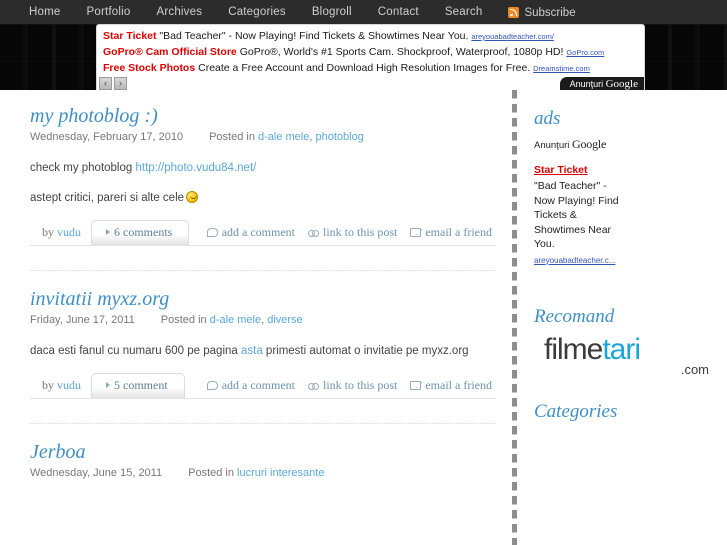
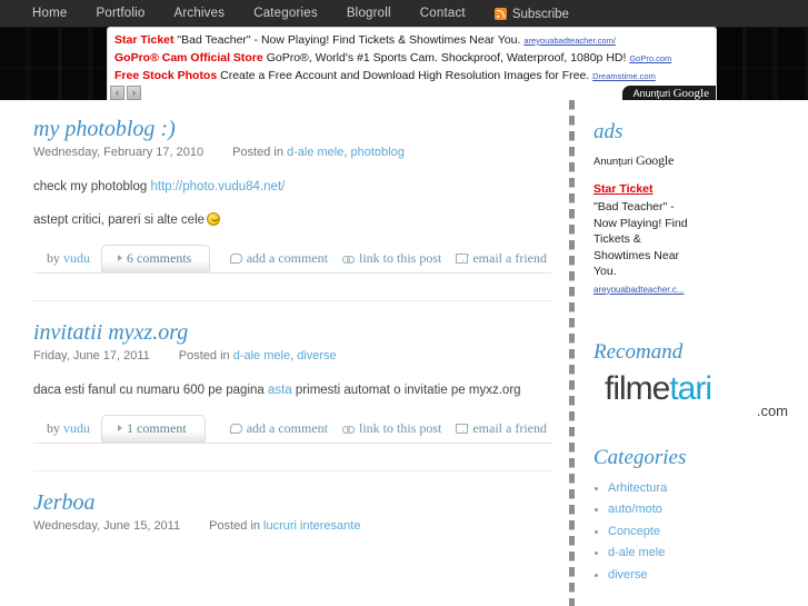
  Home
  Portfolio
  Archives
  Categories
  Blogroll
  Contact
- Search
  Subscribe
  Star Ticket "Bad Teacher" - Now Playing! Find Tickets & Showtimes Near You. areyouabadteacher.com/
  GoPro® Cam Official Store GoPro®, World's #1 Sports Cam. Shockproof, Waterproof, 1080p HD! GoPro.com
  Free Stock Photos Create a Free Account and Download High Resolution Images for Free. Dreamstime.com
  ‹
  ›
  Anunţuri Google
  my photoblog :)
  Wednesday, February 17, 2010 Posted in d-ale mele, photoblog
  check my photoblog http://photo.vudu84.net/
  astept critici, pareri si alte cele
  by vudu
  6 comments
  add a comment
  link to this post
  email a friend
  invitatii myxz.org
  Friday, June 17, 2011 Posted in d-ale mele, diverse
  daca esti fanul cu numaru 600 pe pagina asta primesti automat o invitatie pe myxz.org
  by vudu
- 5 comment
+ 1 comment
  add a comment
  link to this post
  email a friend
  Jerboa
  Wednesday, June 15, 2011 Posted in lucruri interesante
  ads
  Anunţuri Google
  Star Ticket
  "Bad Teacher" - Now Playing! Find Tickets & Showtimes Near You.
  areyouabadteacher.c...
  Recomand
  filmetari
  .com
  Categories
+ Arhitectura
+ auto/moto
+ Concepte
+ d-ale mele
+ diverse
